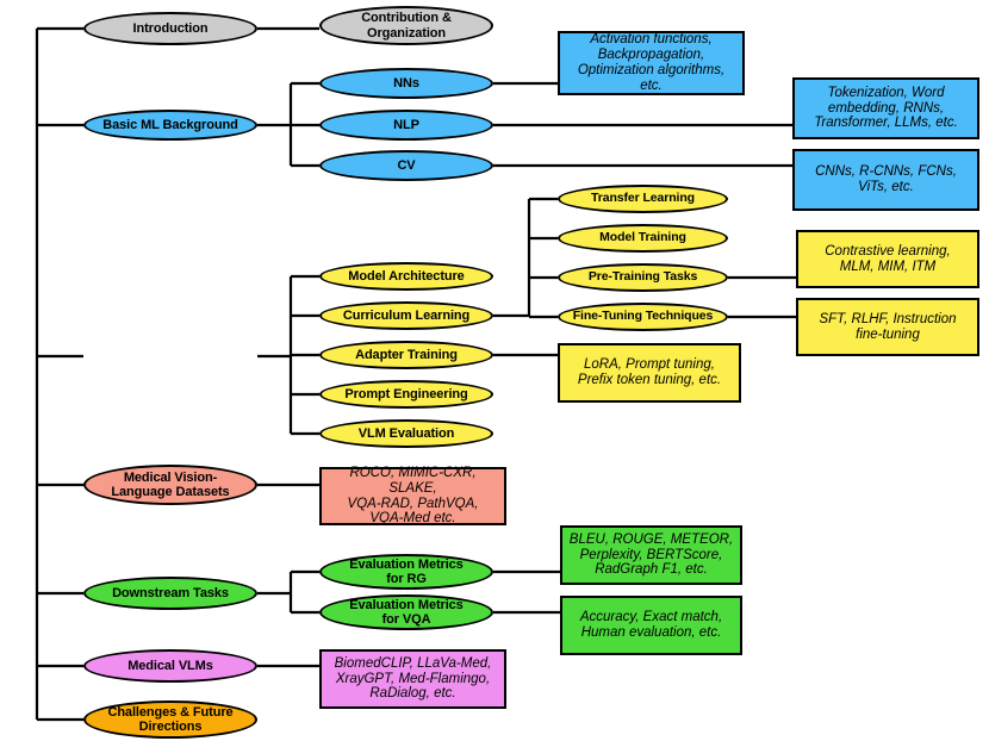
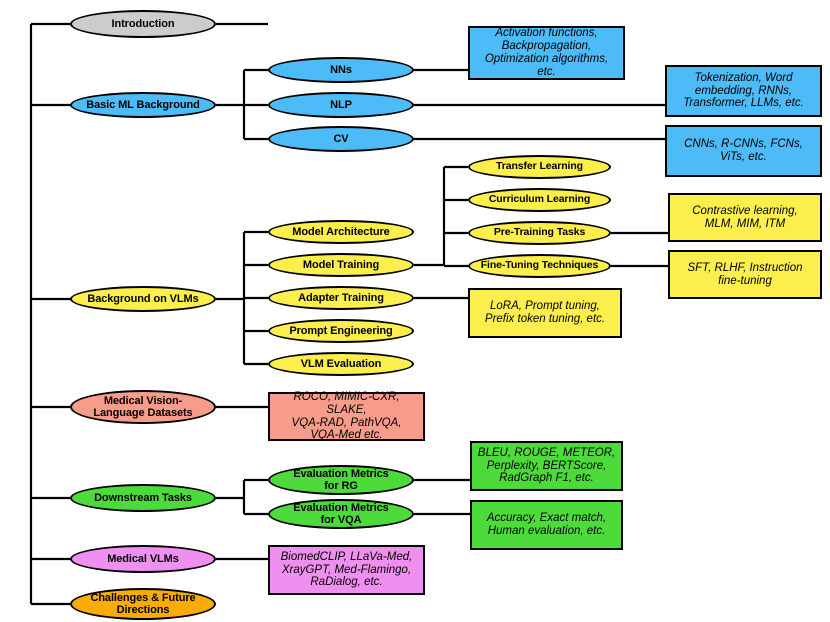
  Introduction
- Contribution &
- Organization
  Basic ML Background
  NNs
  NLP
  CV
  Activation functions,
  Backpropagation,
  Optimization algorithms, etc.
  Tokenization, Word
  embedding, RNNs,
  Transformer, LLMs, etc.
  CNNs, R-CNNs, FCNs,
  ViTs, etc.
+ Background on VLMs
  Model Architecture
- Curriculum Learning
+ Model Training
  Adapter Training
  Prompt Engineering
  VLM Evaluation
  Transfer Learning
- Model Training
+ Curriculum Learning
  Pre-Training Tasks
  Fine-Tuning Techniques
  Contrastive learning,
  MLM, MIM, ITM
  SFT, RLHF, Instruction
  fine-tuning
  LoRA, Prompt tuning,
  Prefix token tuning, etc.
  Medical Vision-
  Language Datasets
  ROCO, MIMIC-CXR, SLAKE,
  VQA-RAD, PathVQA,
  VQA-Med etc.
  Downstream Tasks
  Evaluation Metrics
  for RG
  Evaluation Metrics
  for VQA
  BLEU, ROUGE, METEOR,
  Perplexity, BERTScore,
  RadGraph F1, etc.
  Accuracy, Exact match,
  Human evaluation, etc.
  Medical VLMs
  BiomedCLIP, LLaVa-Med,
  XrayGPT, Med-Flamingo,
  RaDialog, etc.
  Challenges & Future
  Directions
